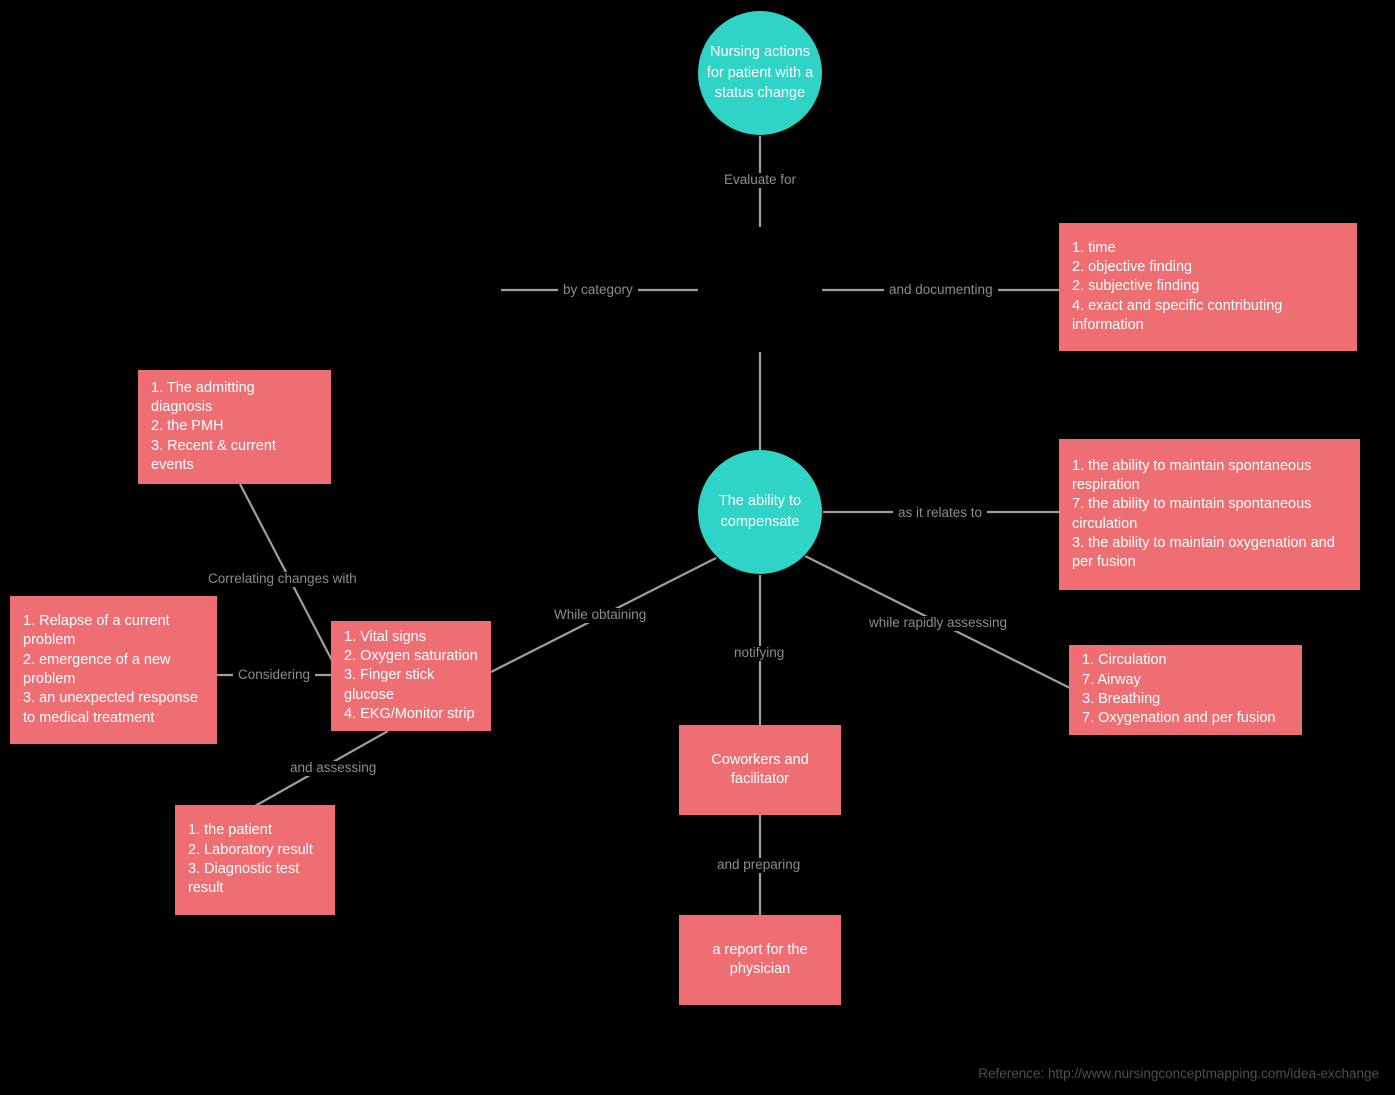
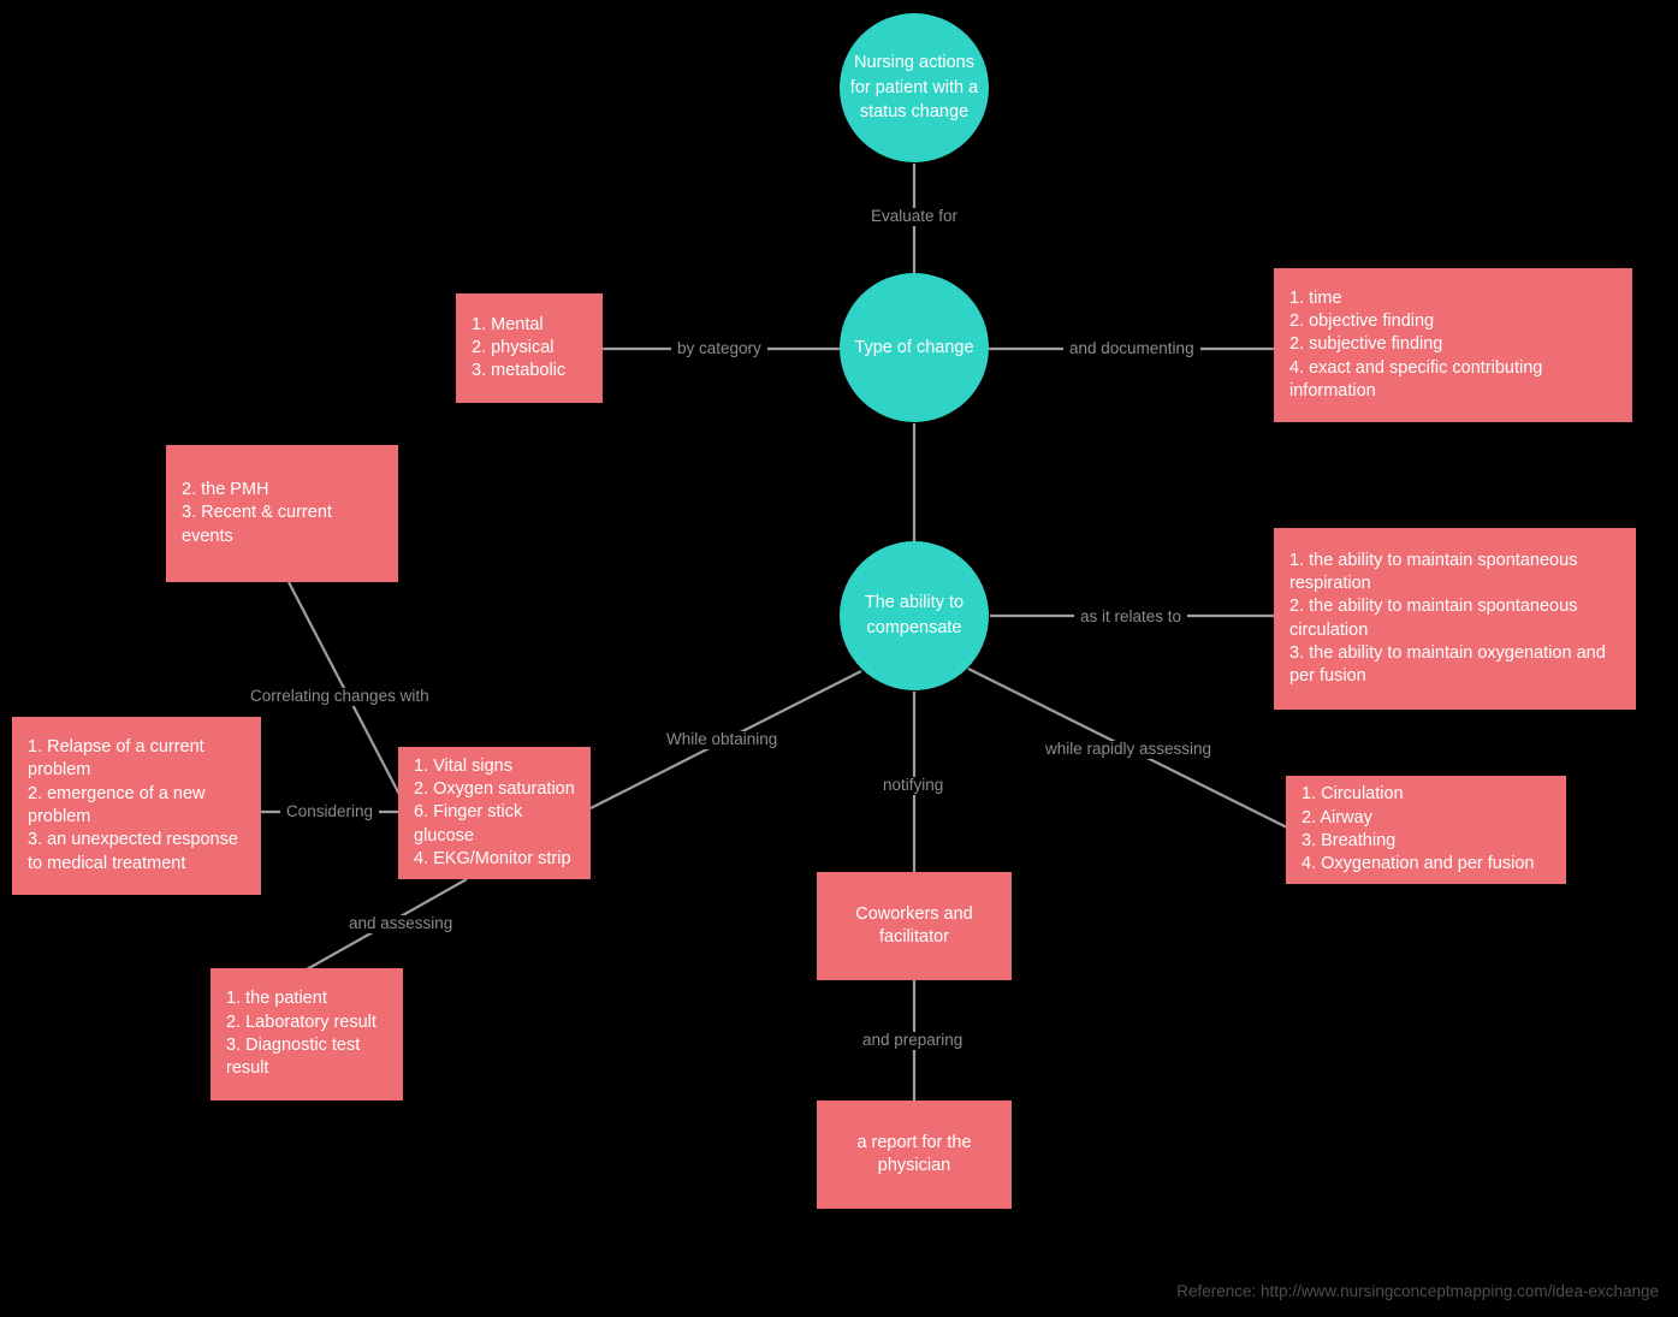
  Nursing actions for patient with a status change
+ Type of change
  The ability to compensate
+ 1. Mental
+ 2. physical
+ 3. metabolic
  1. time
  2. objective finding
  2. subjective finding
  4. exact and specific contributing information
- 1. The admitting diagnosis
  2. the PMH
  3. Recent & current events
  1. the ability to maintain spontaneous respiration
- 7. the ability to maintain spontaneous circulation
+ 2. the ability to maintain spontaneous circulation
  3. the ability to maintain oxygenation and per fusion
  1. Relapse of a current problem
  2. emergence of a new problem
  3. an unexpected response to medical treatment
  1. Vital signs
  2. Oxygen saturation
- 3. Finger stick glucose
+ 6. Finger stick glucose
  4. EKG/Monitor strip
  1. Circulation
- 7. Airway
+ 2. Airway
  3. Breathing
- 7. Oxygenation and per fusion
+ 4. Oxygenation and per fusion
  1. the patient
  2. Laboratory result
  3. Diagnostic test result
  Coworkers and facilitator
  a report for the physician
  Evaluate for
  by category
  and documenting
  Correlating changes with
  as it relates to
  Considering
  While obtaining
  notifying
  while rapidly assessing
  and assessing
  and preparing
  Reference: http://www.nursingconceptmapping.com/idea-exchange
